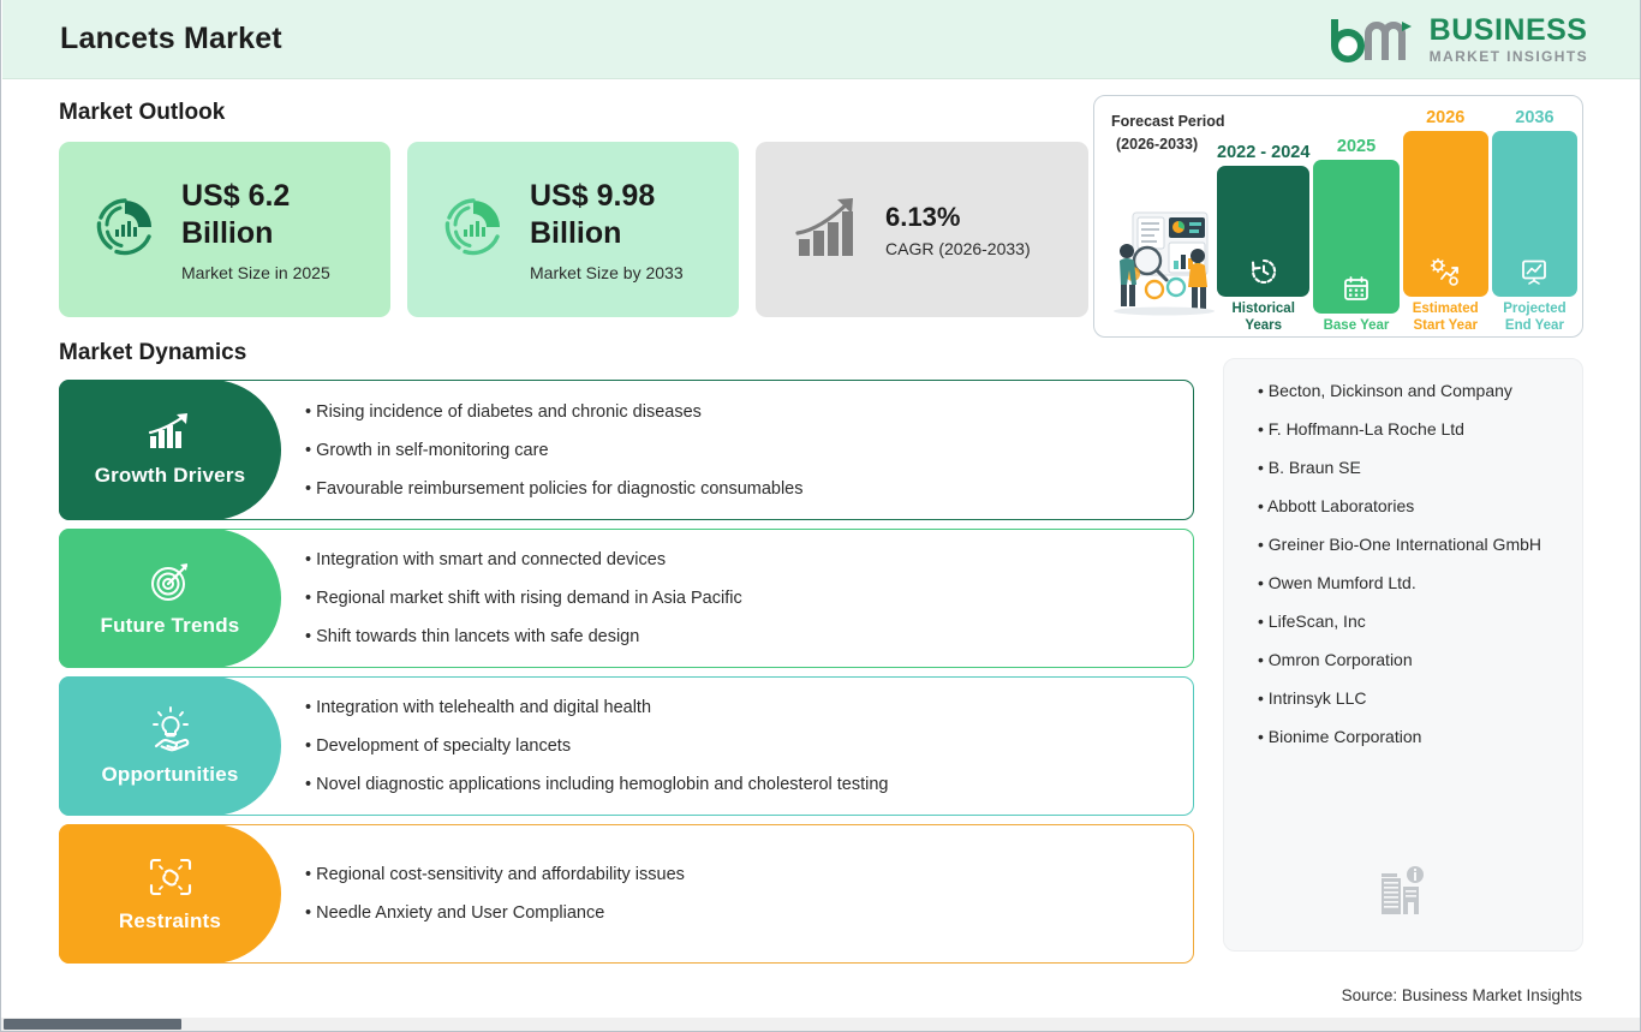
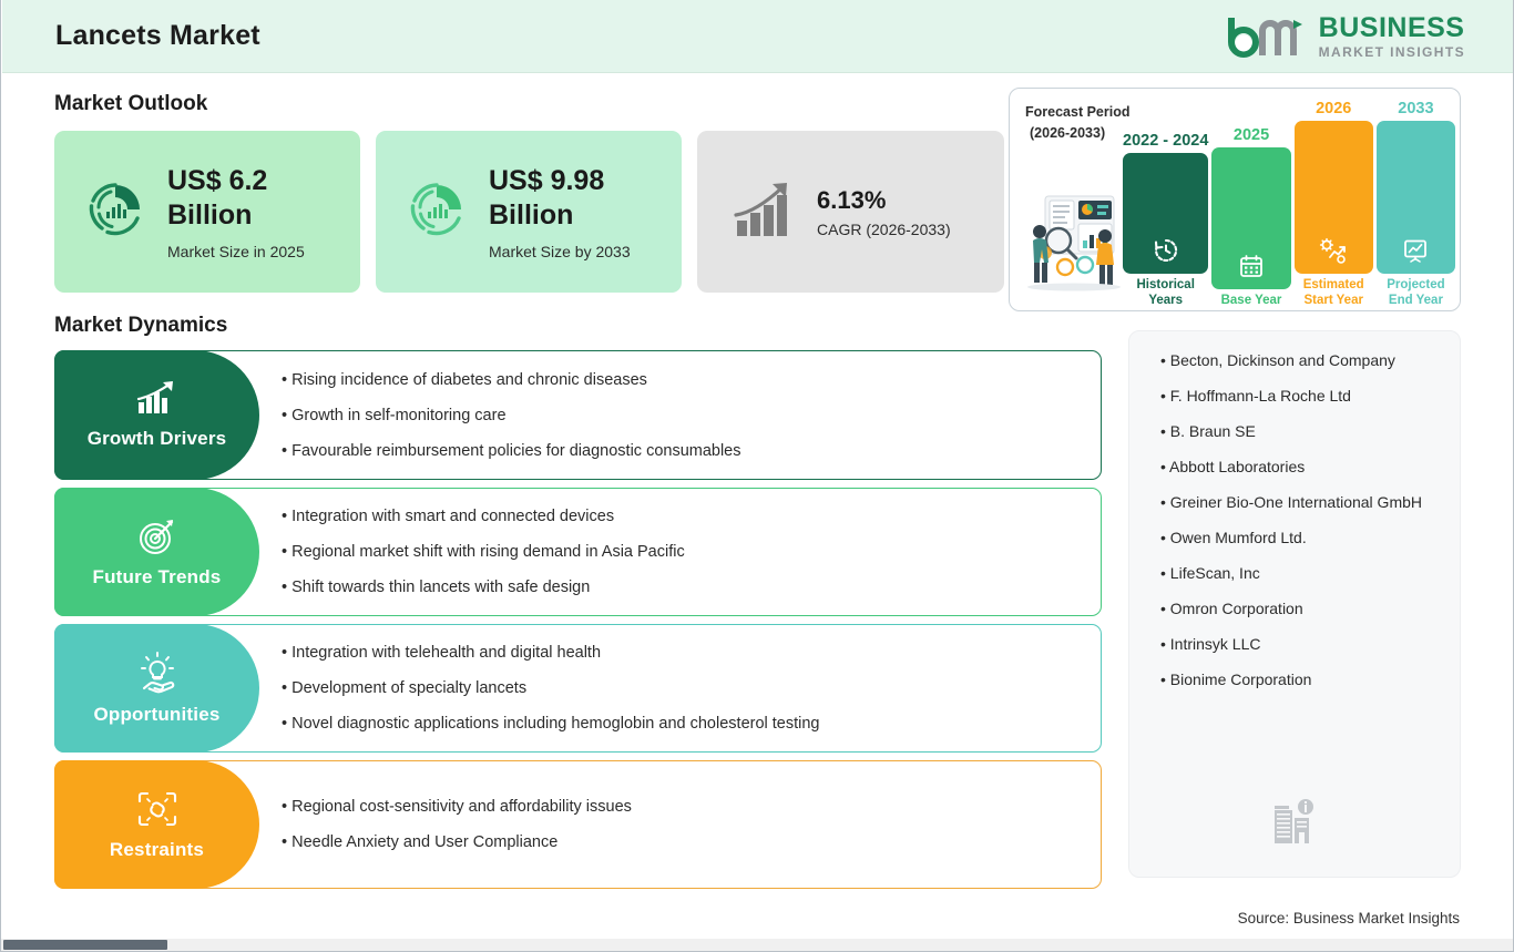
  Lancets Market
  BUSINESS
  MARKET INSIGHTS
  Market Outlook
  Market Dynamics
  US$ 6.2
  Billion
  Market Size in 2025
  US$ 9.98
  Billion
  Market Size by 2033
  6.13%
  CAGR (2026-2033)
  Forecast Period
  (2026-2033)
  2022 - 2024
  Historical Years
  2025
  Base Year
  2026
  Estimated Start Year
- 2036
+ 2033
  Projected End Year
  Growth Drivers
  Rising incidence of diabetes and chronic diseases
  Growth in self-monitoring care
  Favourable reimbursement policies for diagnostic consumables
  Future Trends
  Integration with smart and connected devices
  Regional market shift with rising demand in Asia Pacific
  Shift towards thin lancets with safe design
  Opportunities
  Integration with telehealth and digital health
  Development of specialty lancets
  Novel diagnostic applications including hemoglobin and cholesterol testing
  Restraints
  Regional cost-sensitivity and affordability issues
  Needle Anxiety and User Compliance
  Becton, Dickinson and Company
  F. Hoffmann-La Roche Ltd
  B. Braun SE
  Abbott Laboratories
  Greiner Bio-One International GmbH
  Owen Mumford Ltd.
  LifeScan, Inc
  Omron Corporation
  Intrinsyk LLC
  Bionime Corporation
  Source: Business Market Insights
